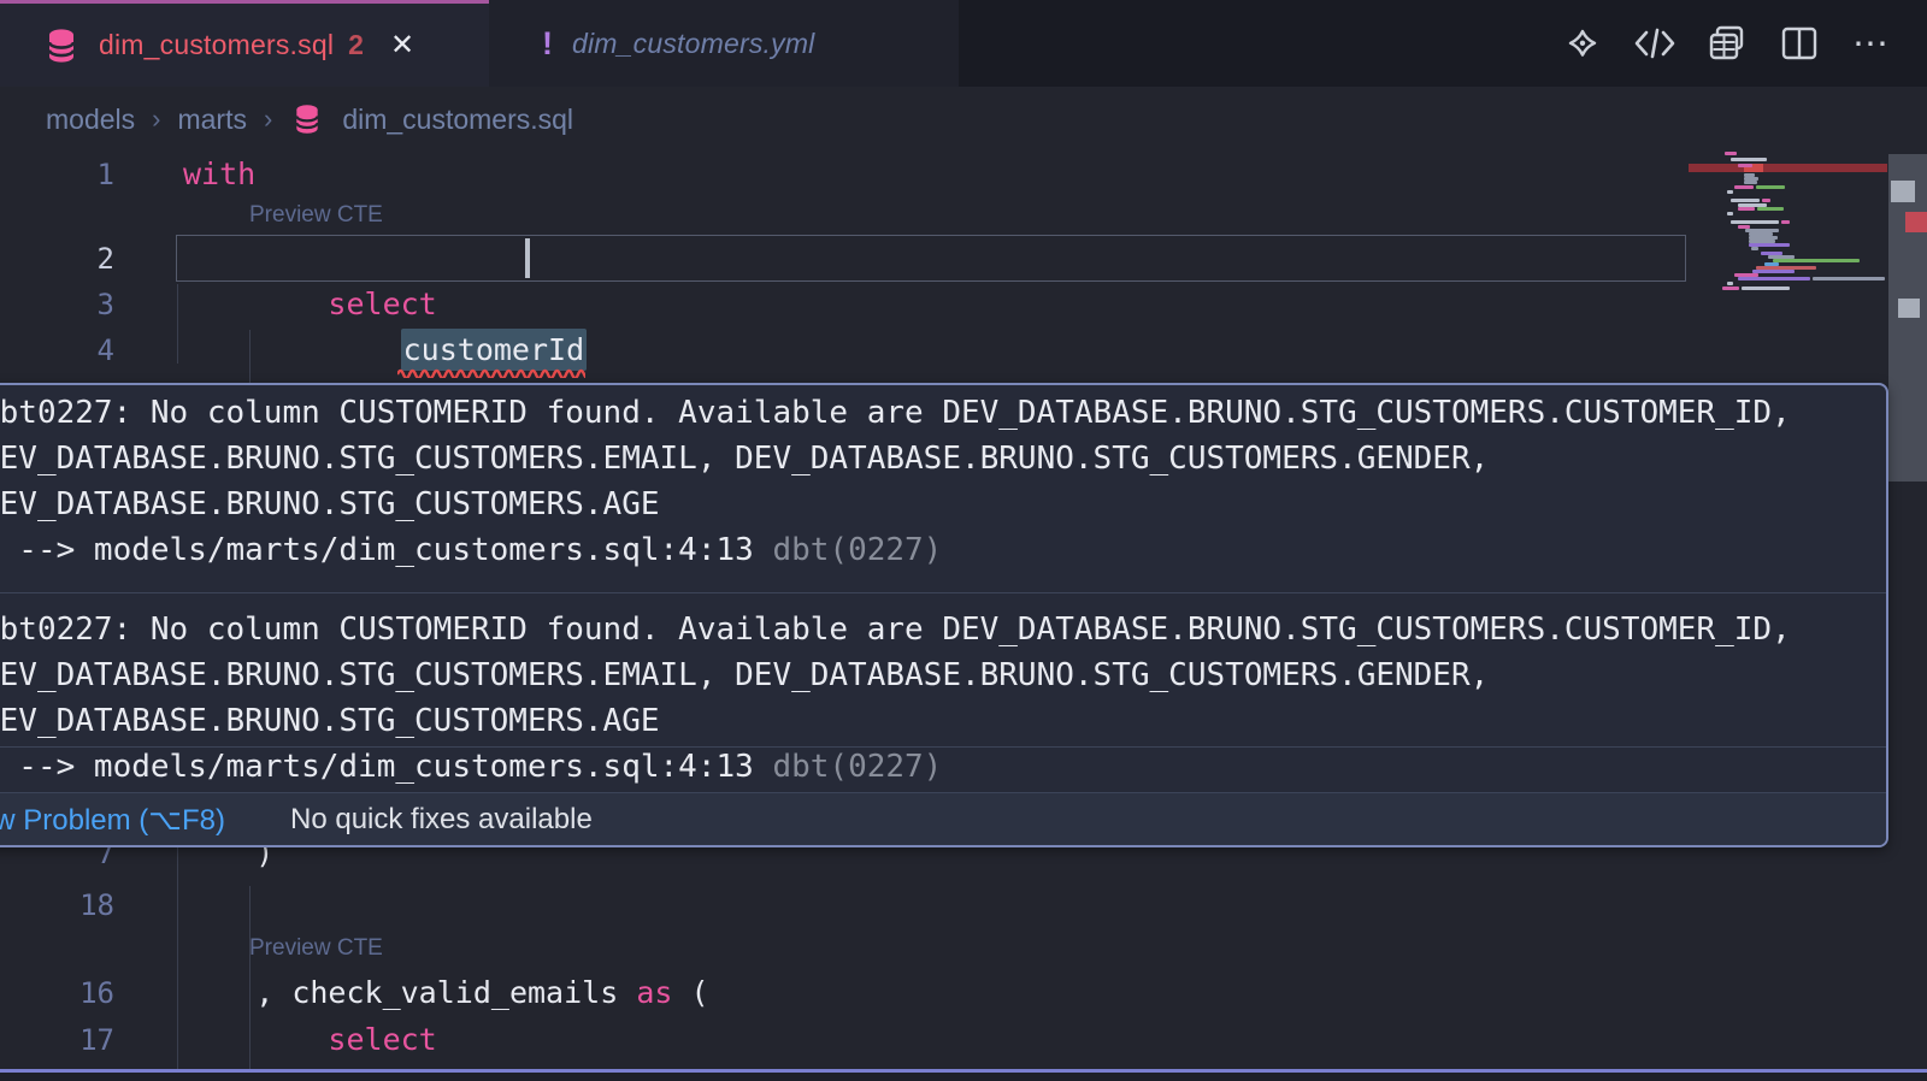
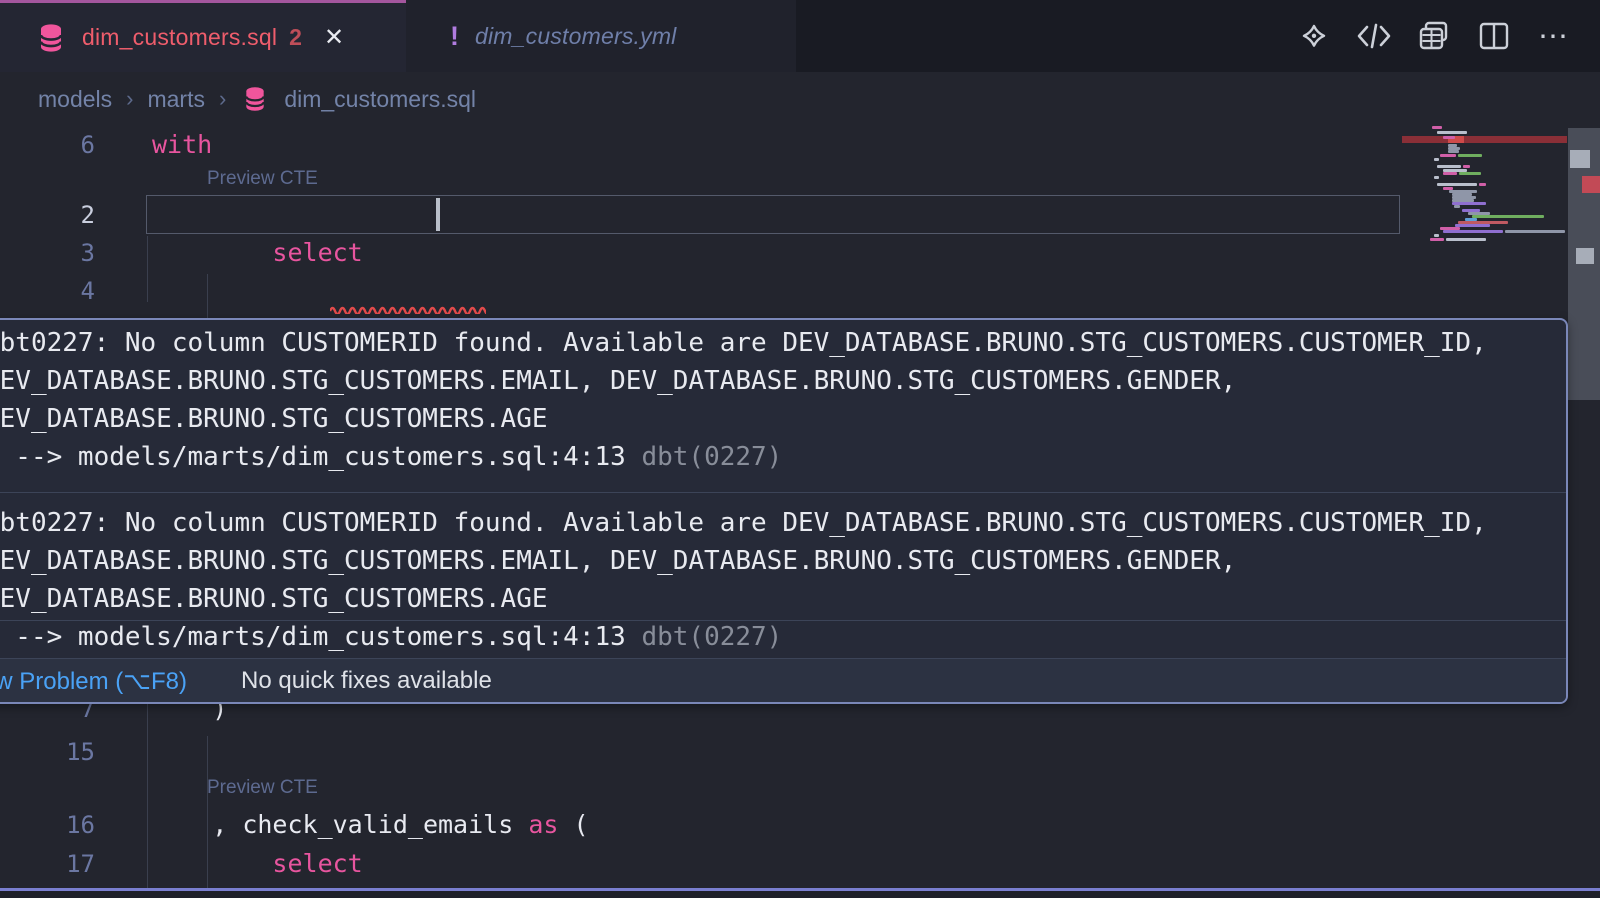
  dim_customers.sql
  2
  ✕
  !
  dim_customers.yml
  ⋯
  models
  ›
  marts
  ›
  dim_customers.sql
- 1
+ 6
  with
  Preview CTE
  2
  3
  select
  4
- customerId
  7
  )
- 18
+ 15
  Preview CTE
  16
  , check_valid_emails as (
  17
  select
  bt0227: No column CUSTOMERID found. Available are DEV_DATABASE.BRUNO.STG_CUSTOMERS.CUSTOMER_ID,
  EV_DATABASE.BRUNO.STG_CUSTOMERS.EMAIL, DEV_DATABASE.BRUNO.STG_CUSTOMERS.GENDER,
  EV_DATABASE.BRUNO.STG_CUSTOMERS.AGE
  --> models/marts/dim_customers.sql:4:13 dbt(0227)
  bt0227: No column CUSTOMERID found. Available are DEV_DATABASE.BRUNO.STG_CUSTOMERS.CUSTOMER_ID,
  EV_DATABASE.BRUNO.STG_CUSTOMERS.EMAIL, DEV_DATABASE.BRUNO.STG_CUSTOMERS.GENDER,
  EV_DATABASE.BRUNO.STG_CUSTOMERS.AGE
  --> models/marts/dim_customers.sql:4:13 dbt(0227)
  w Problem (⌥F8)
  No quick fixes available
